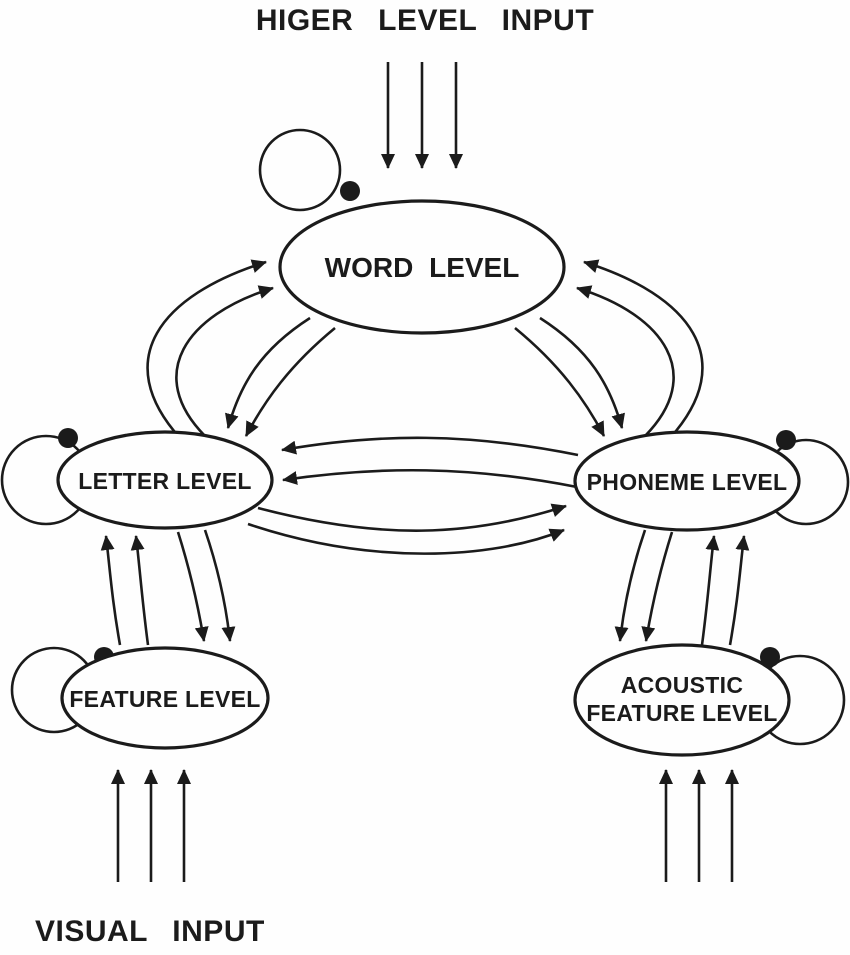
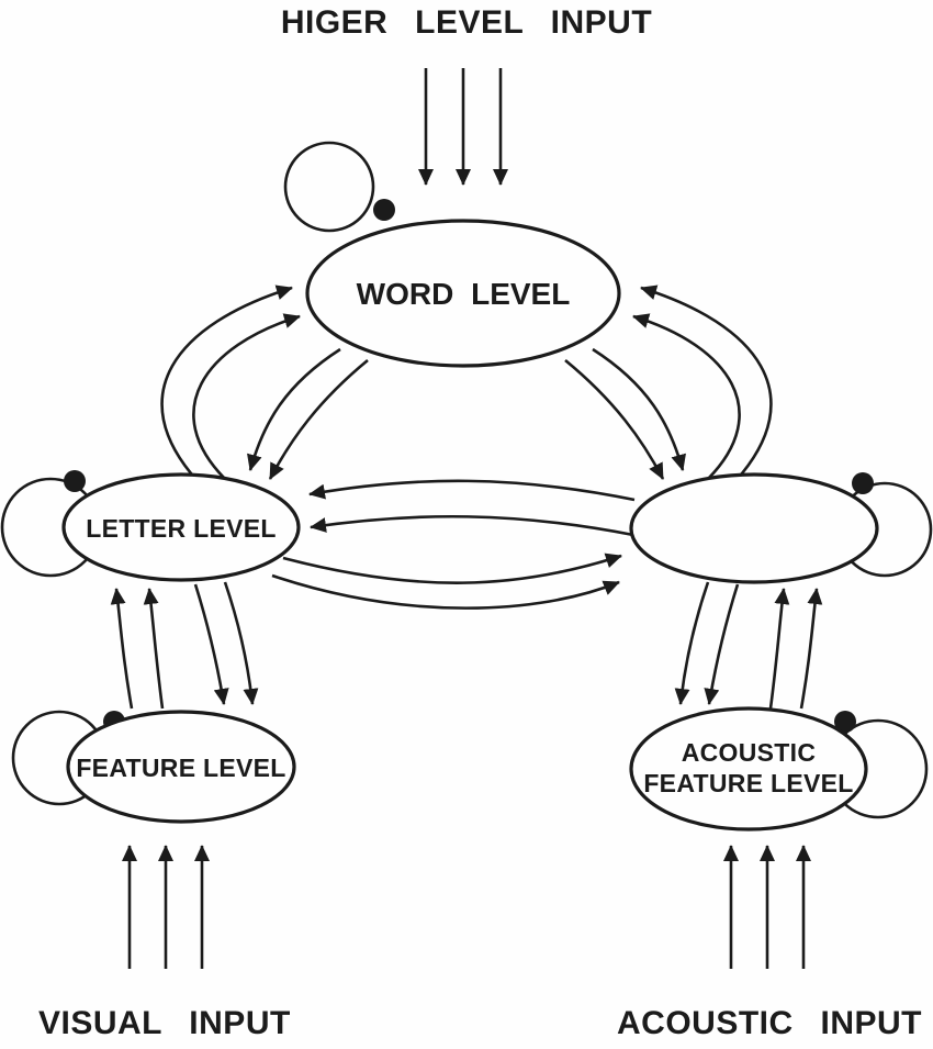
  HIGER LEVEL INPUT
  WORD LEVEL
  LETTER LEVEL
- PHONEME LEVEL
  FEATURE LEVEL
  ACOUSTIC
  FEATURE LEVEL
  VISUAL INPUT
+ ACOUSTIC INPUT
